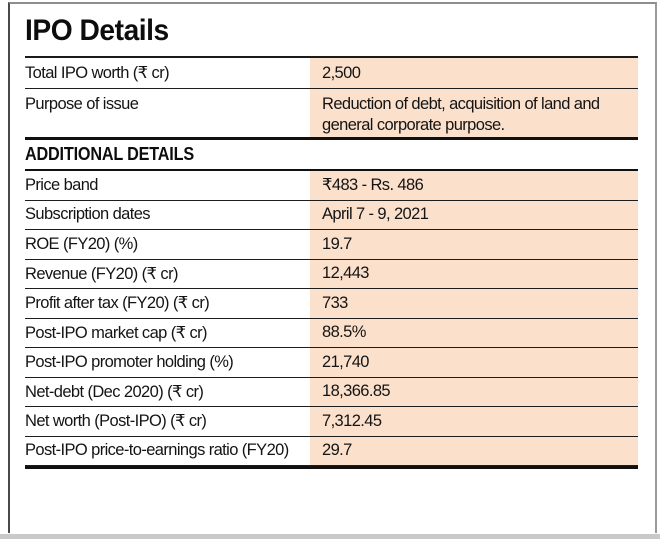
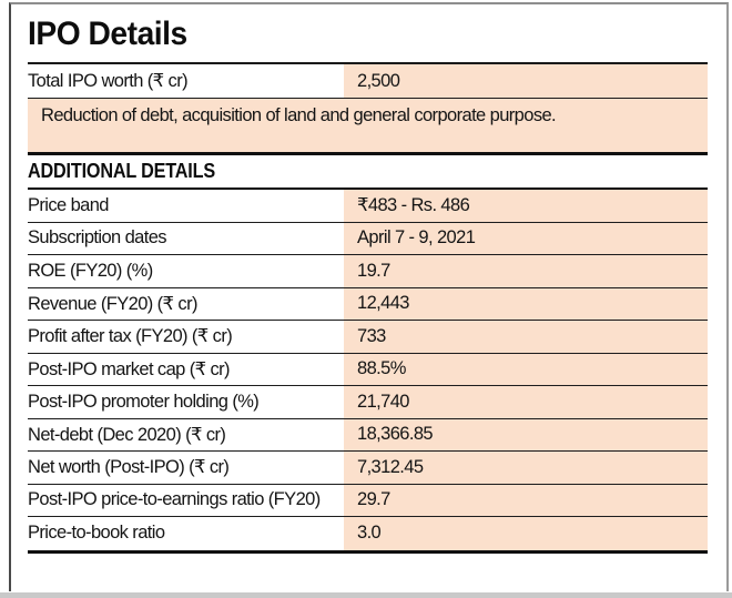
  IPO Details
  Total IPO worth (₹ cr)
  2,500
- Purpose of issue
  Reduction of debt, acquisition of land and general corporate purpose.
  ADDITIONAL DETAILS
  Price band
  ₹483 - Rs. 486
  Subscription dates
  April 7 - 9, 2021
  ROE (FY20) (%)
  19.7
  Revenue (FY20) (₹ cr)
  12,443
  Profit after tax (FY20) (₹ cr)
  733
  Post-IPO market cap (₹ cr)
  88.5%
  Post-IPO promoter holding (%)
  21,740
  Net-debt (Dec 2020) (₹ cr)
  18,366.85
  Net worth (Post-IPO) (₹ cr)
  7,312.45
  Post-IPO price-to-earnings ratio (FY20)
  29.7
+ Price-to-book ratio
+ 3.0
